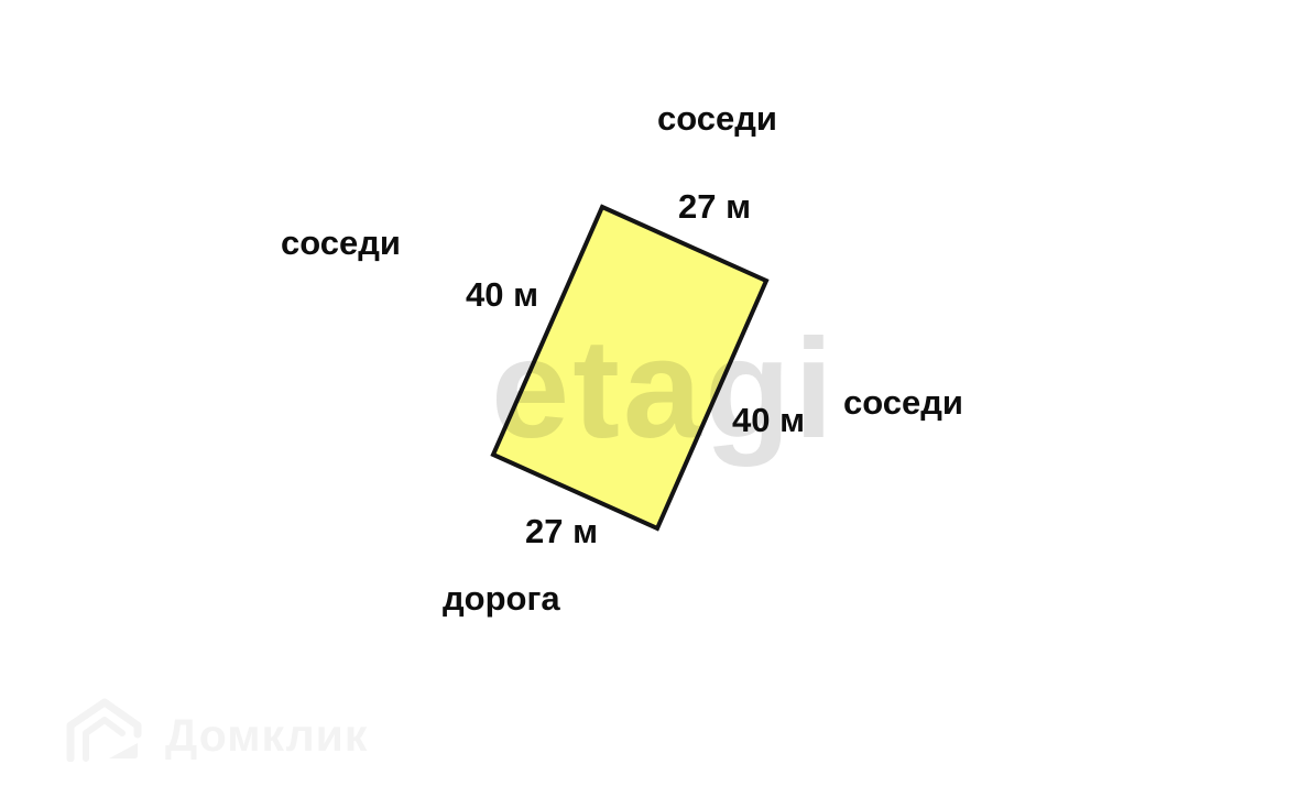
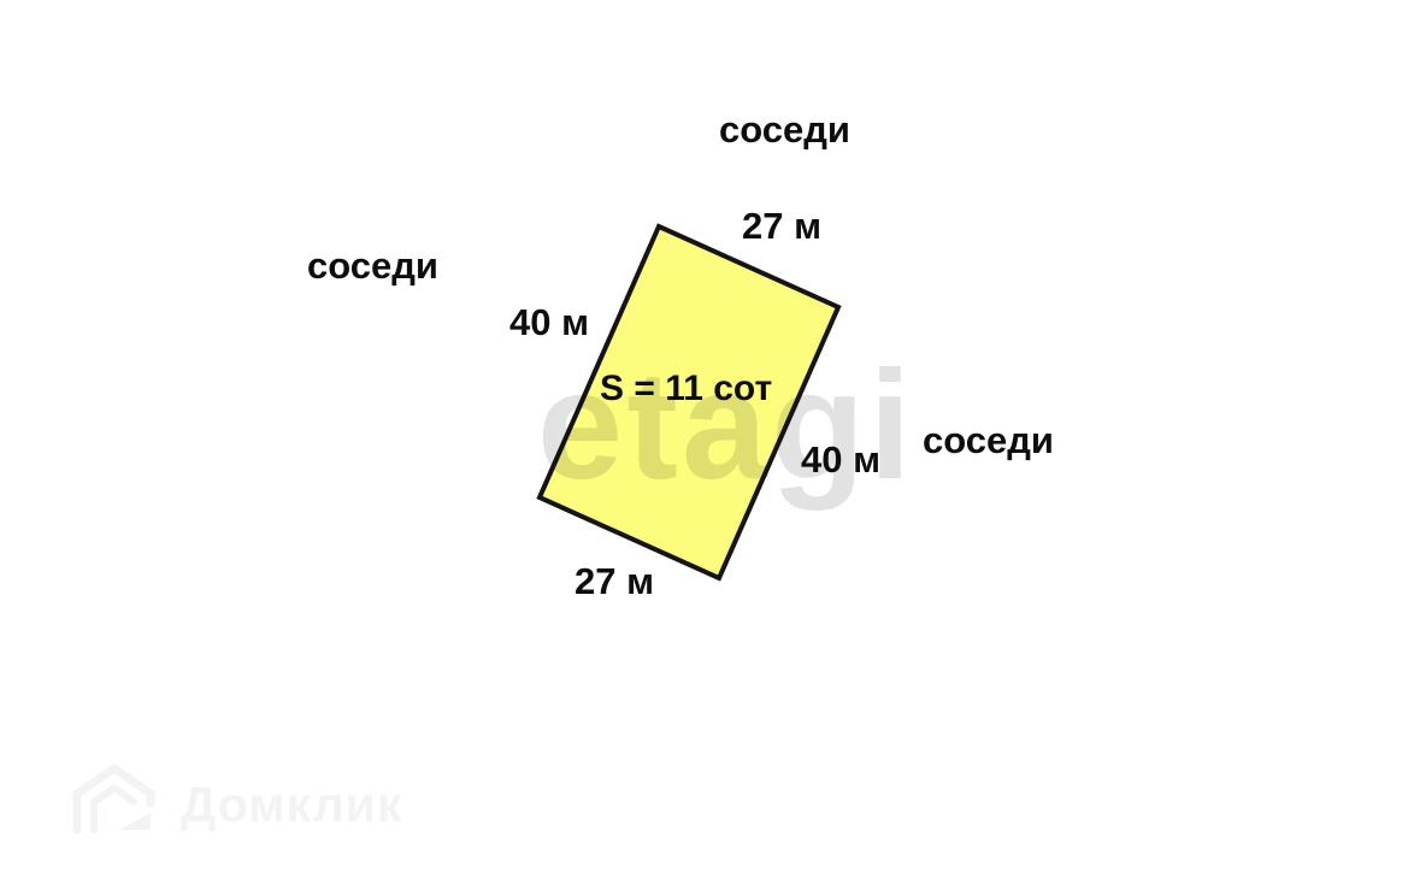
  etagi
  соседи
  соседи
  соседи
- дорога
  27 м
  40 м
  40 м
  27 м
+ S = 11 сот
